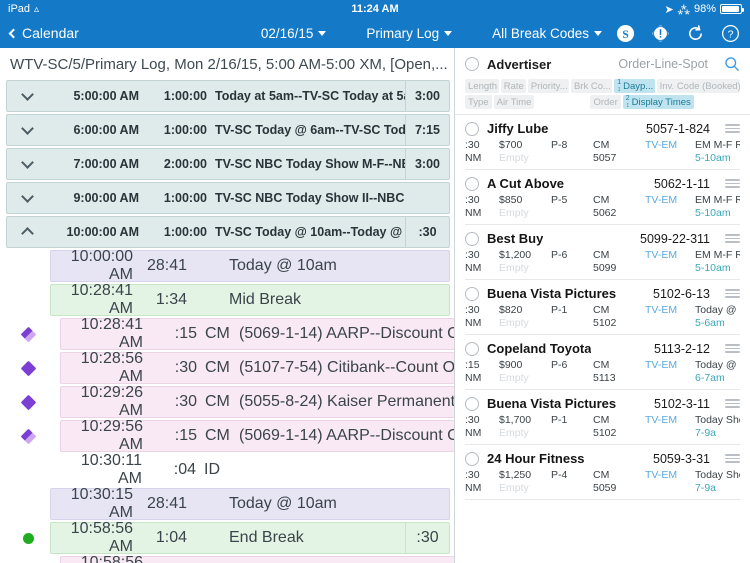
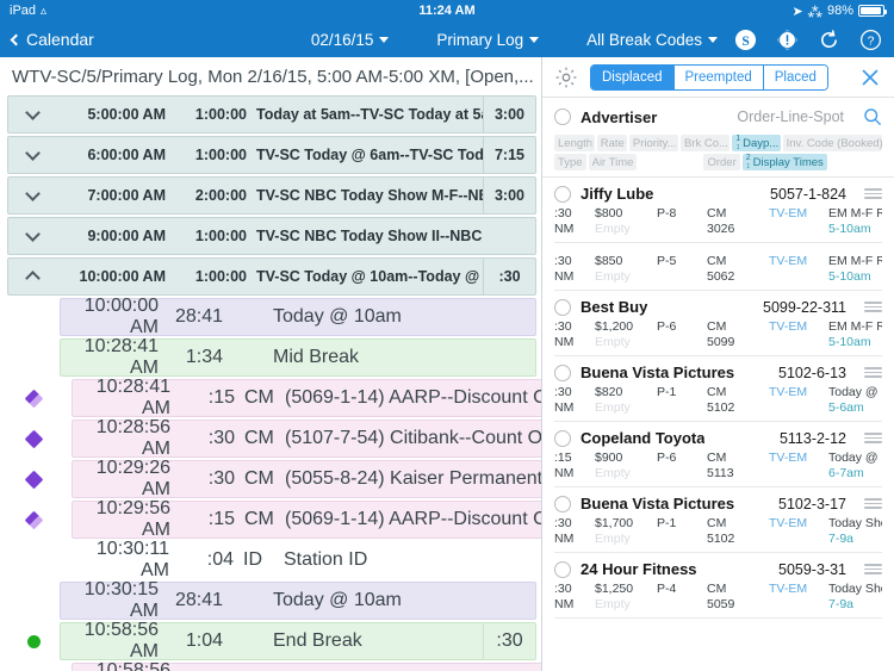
  iPad
  ▵
  11:24 AM
  ➤
  ⁂
  98%
  Calendar
  02/16/15
  Primary Log
  All Break Codes
  S
  ?
  WTV-SC/5/Primary Log, Mon 2/16/15, 5:00 AM-5:00 XM, [Open,...
  5:00:00 AM
  1:00:00
  Today at 5am--TV-SC Today at 5
  3:00
  6:00:00 AM
  1:00:00
  TV-SC Today @ 6am--TV-SC Tod
  7:15
  7:00:00 AM
  2:00:00
  TV-SC NBC Today Show M-F--N
  3:00
  9:00:00 AM
  1:00:00
  10:00:00 AM
  1:00:00
  TV-SC Today @ 10am--Today @
  :30
  10:00:00 AM
  28:41
  Today @ 10am
  10:28:41 AM
  1:34
  Mid Break
  10:28:41 AM
  :15
  CM
  (5069-1-14) AARP--Discount C
  10:28:56 AM
  :30
  CM
  (5107-7-54) Citibank--Count O
  10:29:26 AM
  :30
  CM
  (5055-8-24) Kaiser Permanent
  10:29:56 AM
  :15
  CM
  (5069-1-14) AARP--Discount C
  10:30:11 AM
  :04
  ID
+ Station ID
  10:30:15 AM
  28:41
  Today @ 10am
  10:58:56 AM
  1:04
  End Break
  :30
+ Displaced
+ Preempted
+ Placed
  Advertiser
  Order-Line-Spot
  Length
  Rate
  Priority...
  Brk Co...
  Dayp...
  Inv. Code (Booked)
  Type
  Air Time
  Order
  Display Times
  Jiffy Lube
  5057-1-824
  :30
- $700
+ $800
  P-8
  CM
  TV-EM
  EM M-F R
  NM
  Empty
- 5057
+ 3026
  5-10am
- A Cut Above
- 5062-1-11
  :30
  $850
  P-5
  CM
  TV-EM
  EM M-F R
  NM
  Empty
  5062
  5-10am
  Best Buy
  5099-22-311
  :30
  $1,200
  P-6
  CM
  TV-EM
  EM M-F R
  NM
  Empty
  5099
  5-10am
  Buena Vista Pictures
  5102-6-13
  :30
  $820
  P-1
  CM
  TV-EM
  NM
  Empty
  5102
  5-6am
  Copeland Toyota
  5113-2-12
  :15
  $900
  P-6
  CM
  TV-EM
  NM
  Empty
  5113
  6-7am
  Buena Vista Pictures
- 5102-3-11
+ 5102-3-17
  :30
  $1,700
  P-1
  CM
  TV-EM
  Today Sh
  NM
  Empty
  5102
  7-9a
  24 Hour Fitness
  5059-3-31
  :30
  $1,250
  P-4
  CM
  TV-EM
  Today Sh
  NM
  Empty
  5059
  7-9a
